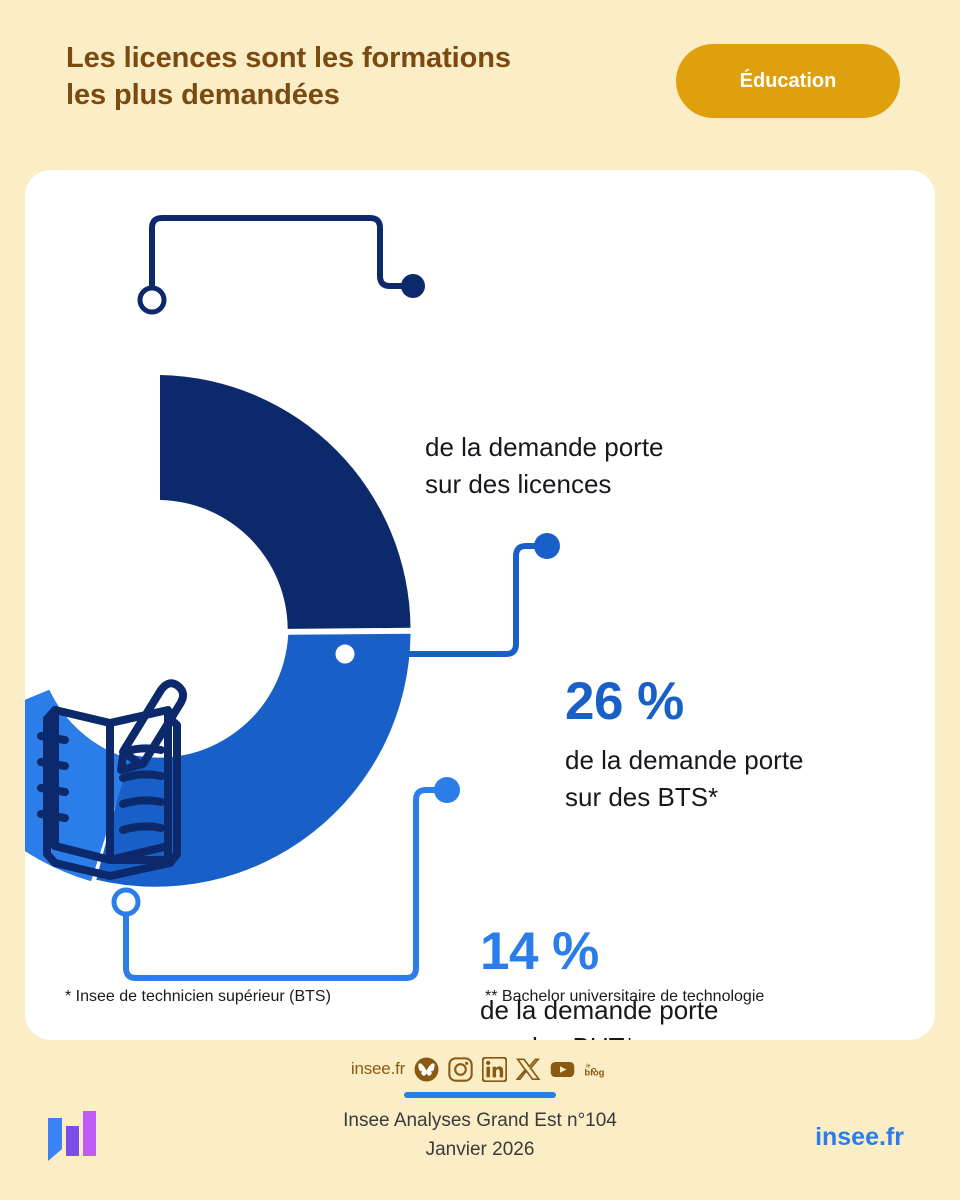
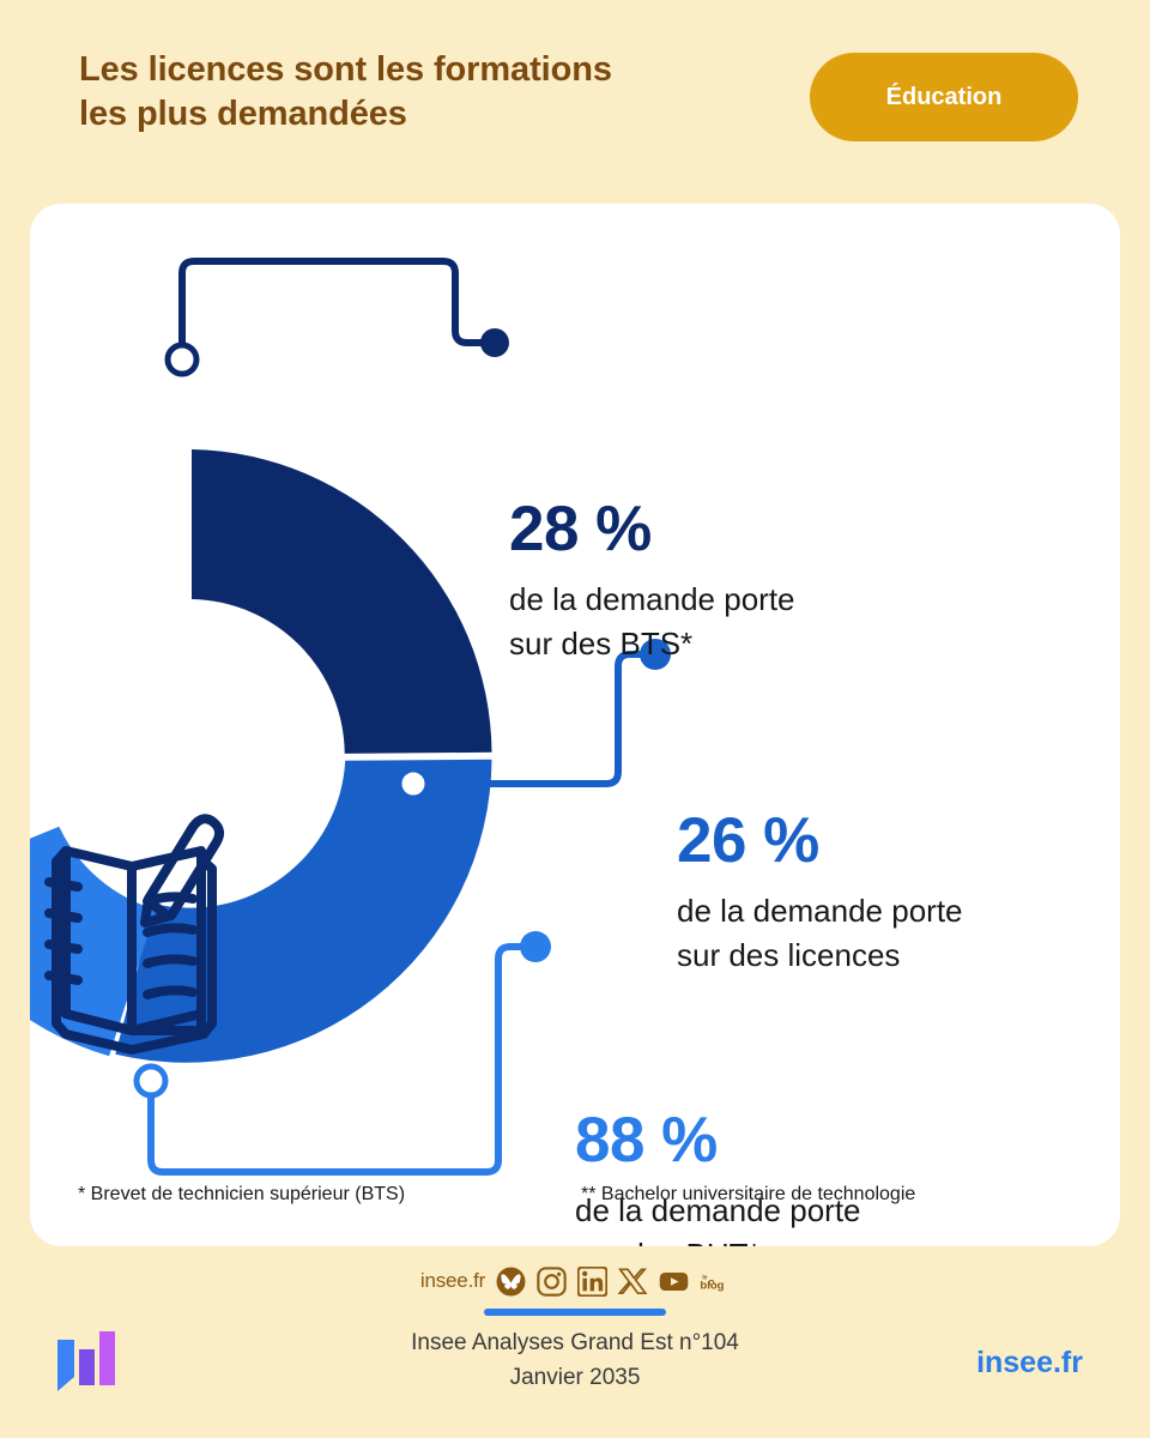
  Les licences sont les formations
  les plus demandées
  Éducation
+ 28 %
  de la demande porte
- sur des licences
+ sur des BTS*
  26 %
  de la demande porte
- sur des BTS*
+ sur des licences
- 14 %
+ 88 %
  de la demande porte
- * Insee de technicien supérieur (BTS)
+ * Brevet de technicien supérieur (BTS)
  ** Bachelor universitaire de technologie
  insee.fr
  blog
  Insee Analyses Grand Est n°104
- Janvier 2026
+ Janvier 2035
  insee.fr
